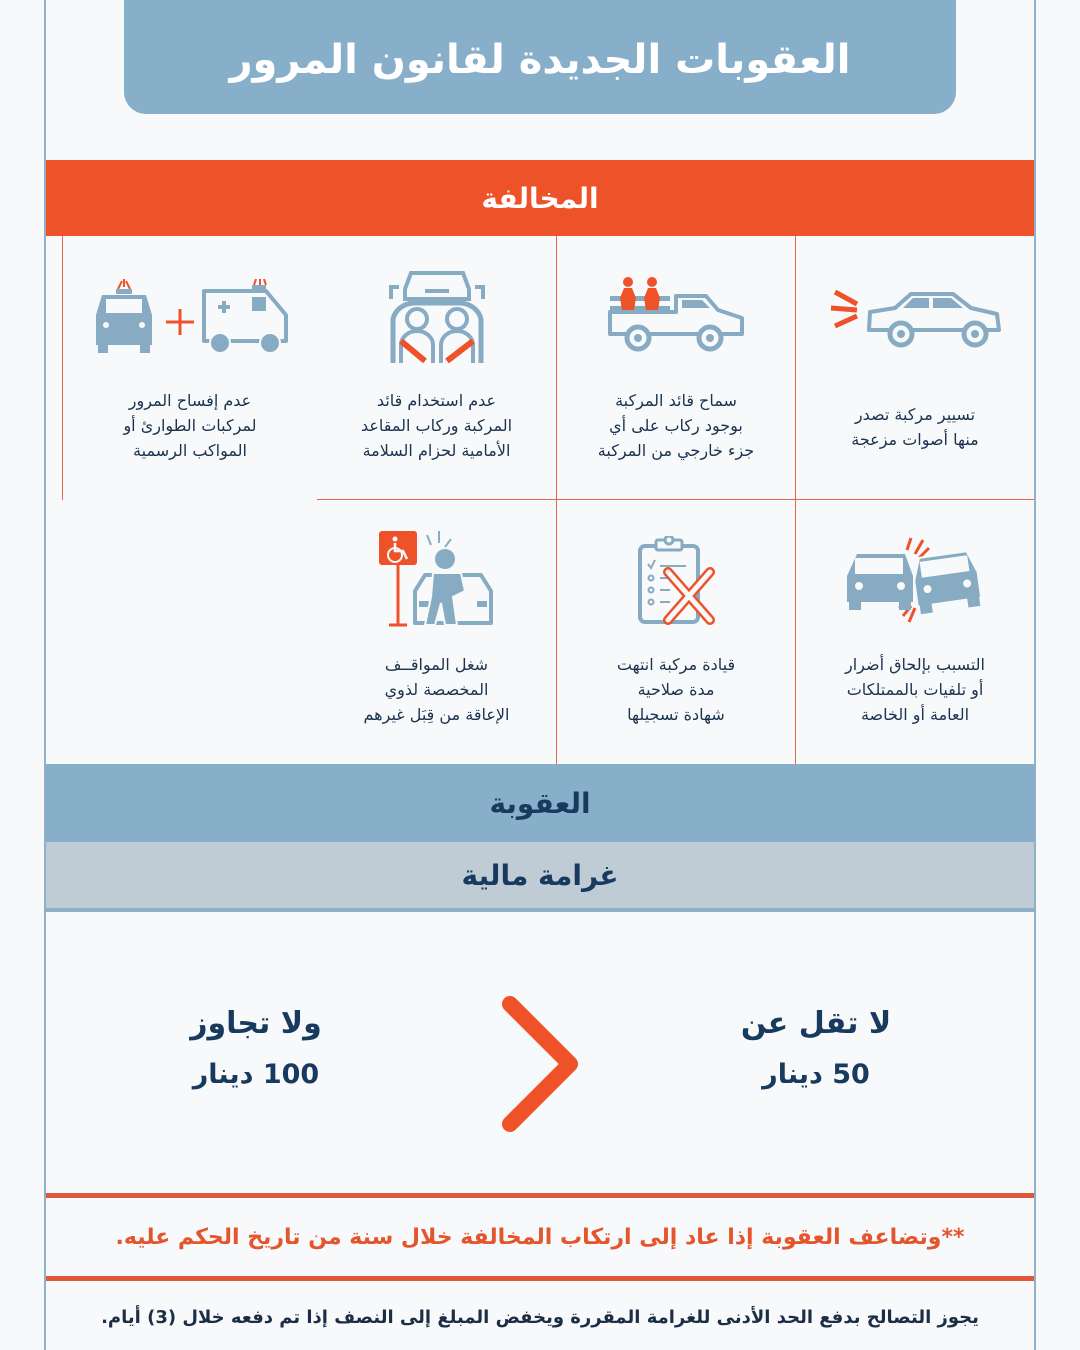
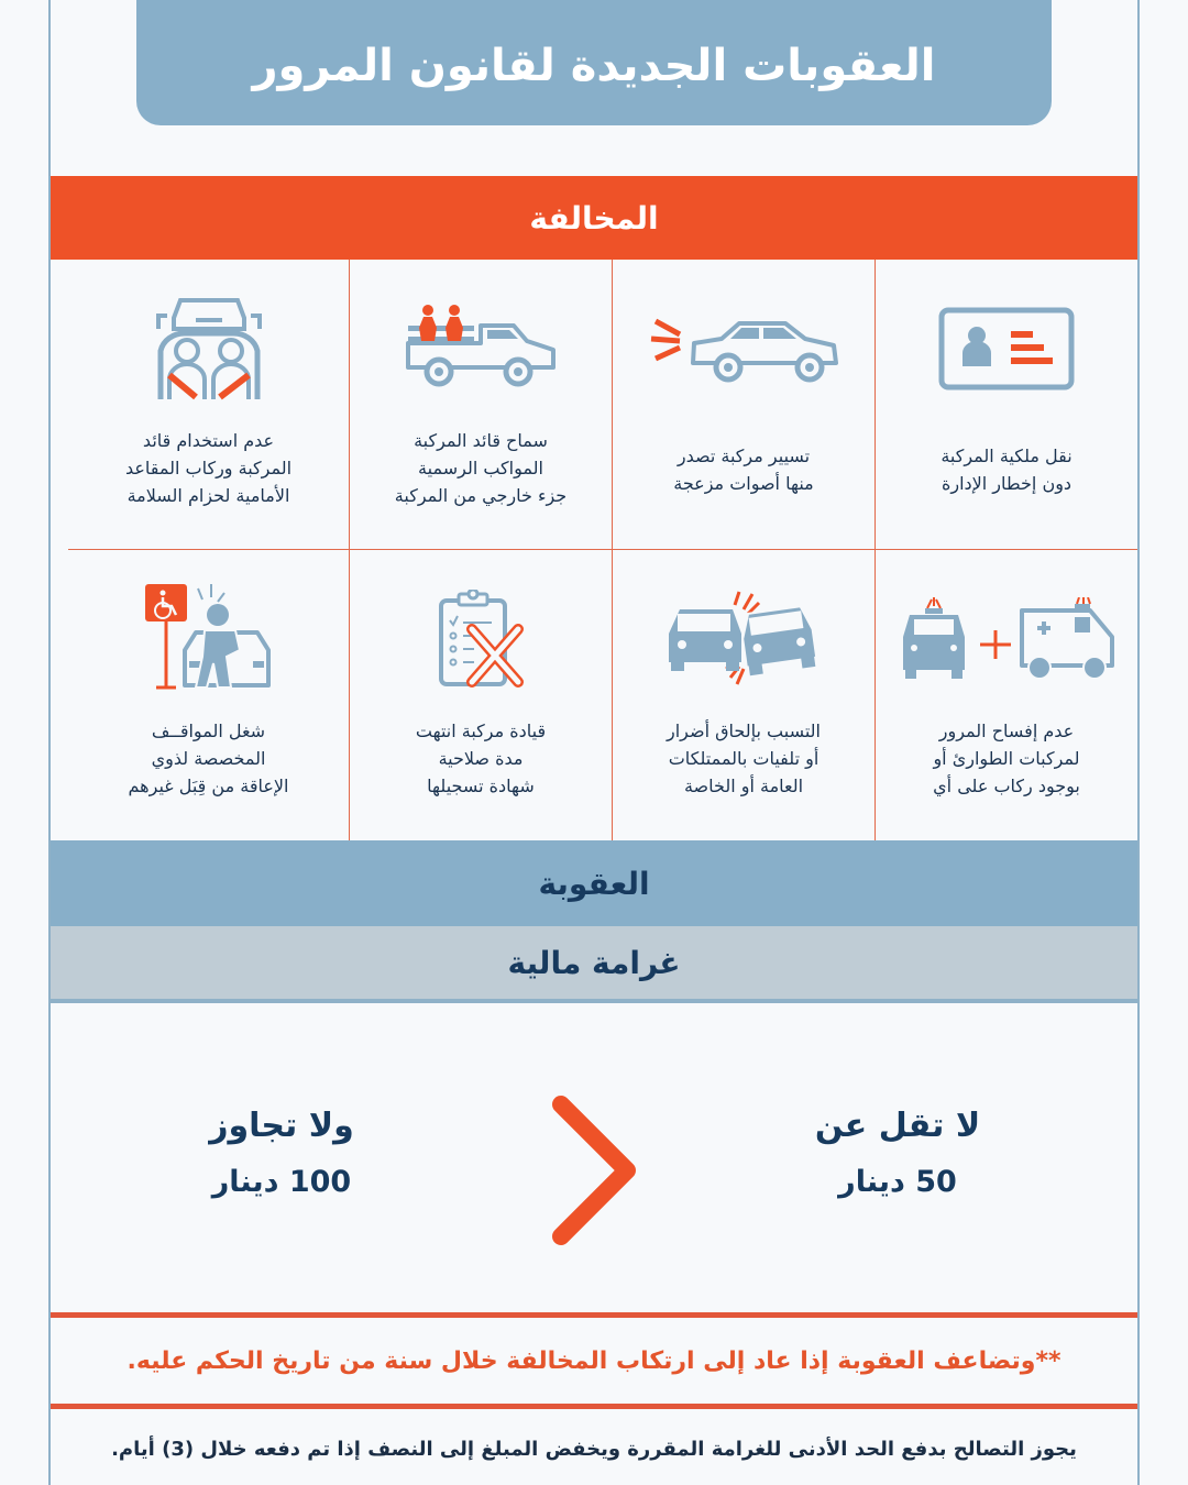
  العقوبات الجديدة لقانون المرور
  المخالفة
+ نقل ملكية المركبة
+ دون إخطار الإدارة
  تسيير مركبة تصدر
  منها أصوات مزعجة
  سماح قائد المركبة
- بوجود ركاب على أي
+ المواكب الرسمية
  جزء خارجي من المركبة
  عدم استخدام قائد
  المركبة وركاب المقاعد
  الأمامية لحزام السلامة
  عدم إفساح المرور
  لمركبات الطوارئ أو
- المواكب الرسمية
+ بوجود ركاب على أي
  التسبب بإلحاق أضرار
  أو تلفيات بالممتلكات
  العامة أو الخاصة
  قيادة مركبة انتهت
  مدة صلاحية
  شهادة تسجيلها
  شغل المواقــف
  المخصصة لذوي
  الإعاقة من قِبَل غيرهم
  العقوبة
  غرامة مالية
  لا تقل عن
  50 دينار
  ولا تجاوز
  100 دينار
  **وتضاعف العقوبة إذا عاد إلى ارتكاب المخالفة خلال سنة من تاريخ الحكم عليه.
  يجوز التصالح بدفع الحد الأدنى للغرامة المقررة ويخفض المبلغ إلى النصف إذا تم دفعه خلال (3) أيام.
